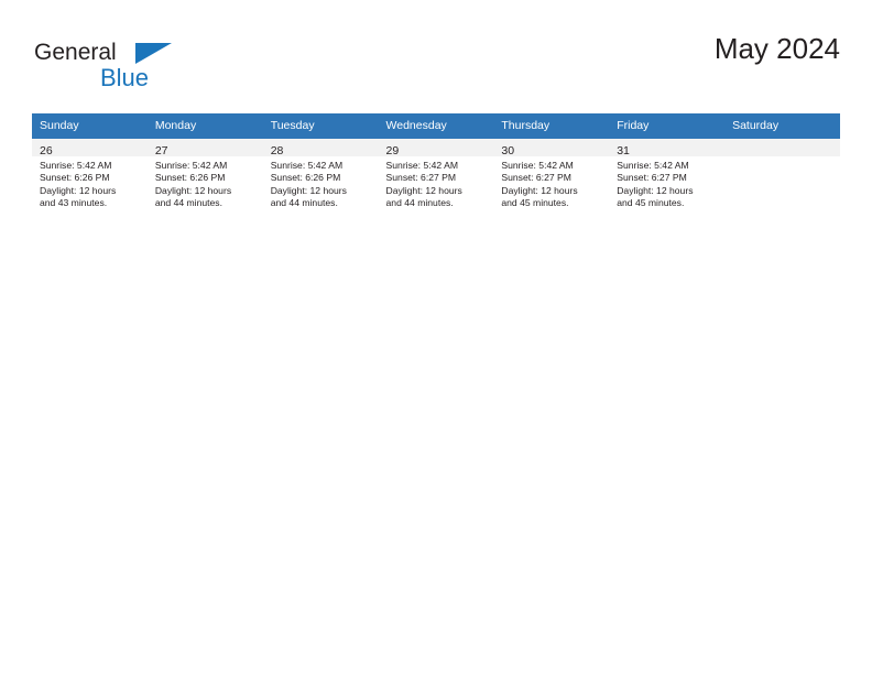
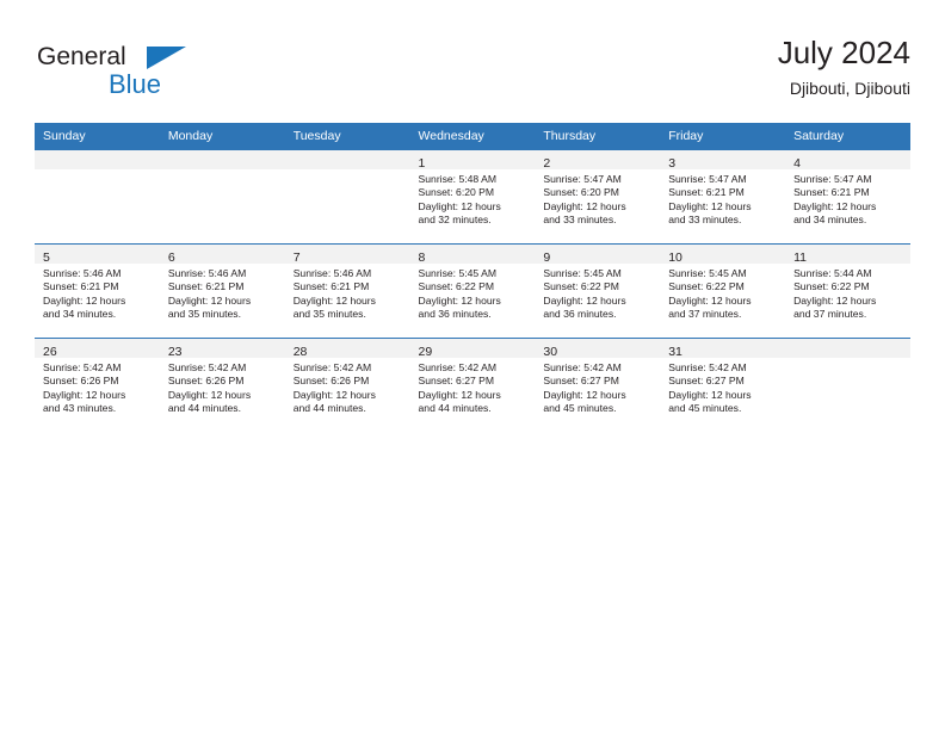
  General
  Blue
- May 2024
+ July 2024
+ Djibouti, Djibouti
  Sunday	Monday	Tuesday	Wednesday	Thursday	Friday	Saturday
+ 			1Sunrise: 5:48 AMSunset: 6:20 PMDaylight: 12 hoursand 32 minutes.	2Sunrise: 5:47 AMSunset: 6:20 PMDaylight: 12 hoursand 33 minutes.	3Sunrise: 5:47 AMSunset: 6:21 PMDaylight: 12 hoursand 33 minutes.	4Sunrise: 5:47 AMSunset: 6:21 PMDaylight: 12 hoursand 34 minutes.
+ 5Sunrise: 5:46 AMSunset: 6:21 PMDaylight: 12 hoursand 34 minutes.	6Sunrise: 5:46 AMSunset: 6:21 PMDaylight: 12 hoursand 35 minutes.	7Sunrise: 5:46 AMSunset: 6:21 PMDaylight: 12 hoursand 35 minutes.	8Sunrise: 5:45 AMSunset: 6:22 PMDaylight: 12 hoursand 36 minutes.	9Sunrise: 5:45 AMSunset: 6:22 PMDaylight: 12 hoursand 36 minutes.	10Sunrise: 5:45 AMSunset: 6:22 PMDaylight: 12 hoursand 37 minutes.	11Sunrise: 5:44 AMSunset: 6:22 PMDaylight: 12 hoursand 37 minutes.
- 26Sunrise: 5:42 AMSunset: 6:26 PMDaylight: 12 hoursand 43 minutes.	27Sunrise: 5:42 AMSunset: 6:26 PMDaylight: 12 hoursand 44 minutes.	28Sunrise: 5:42 AMSunset: 6:26 PMDaylight: 12 hoursand 44 minutes.	29Sunrise: 5:42 AMSunset: 6:27 PMDaylight: 12 hoursand 44 minutes.	30Sunrise: 5:42 AMSunset: 6:27 PMDaylight: 12 hoursand 45 minutes.	31Sunrise: 5:42 AMSunset: 6:27 PMDaylight: 12 hoursand 45 minutes.
+ 26Sunrise: 5:42 AMSunset: 6:26 PMDaylight: 12 hoursand 43 minutes.	23Sunrise: 5:42 AMSunset: 6:26 PMDaylight: 12 hoursand 44 minutes.	28Sunrise: 5:42 AMSunset: 6:26 PMDaylight: 12 hoursand 44 minutes.	29Sunrise: 5:42 AMSunset: 6:27 PMDaylight: 12 hoursand 44 minutes.	30Sunrise: 5:42 AMSunset: 6:27 PMDaylight: 12 hoursand 45 minutes.	31Sunrise: 5:42 AMSunset: 6:27 PMDaylight: 12 hoursand 45 minutes.
